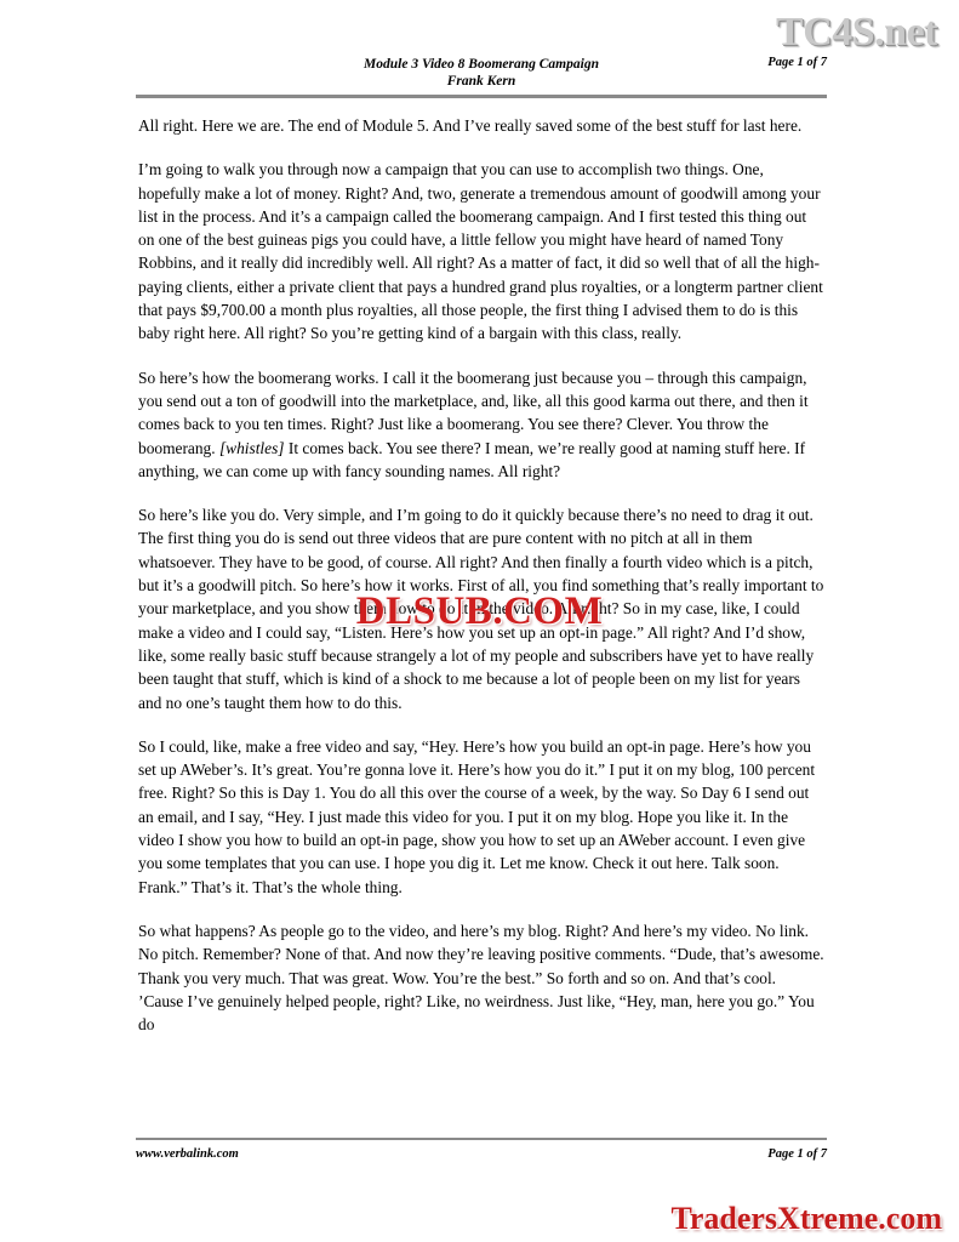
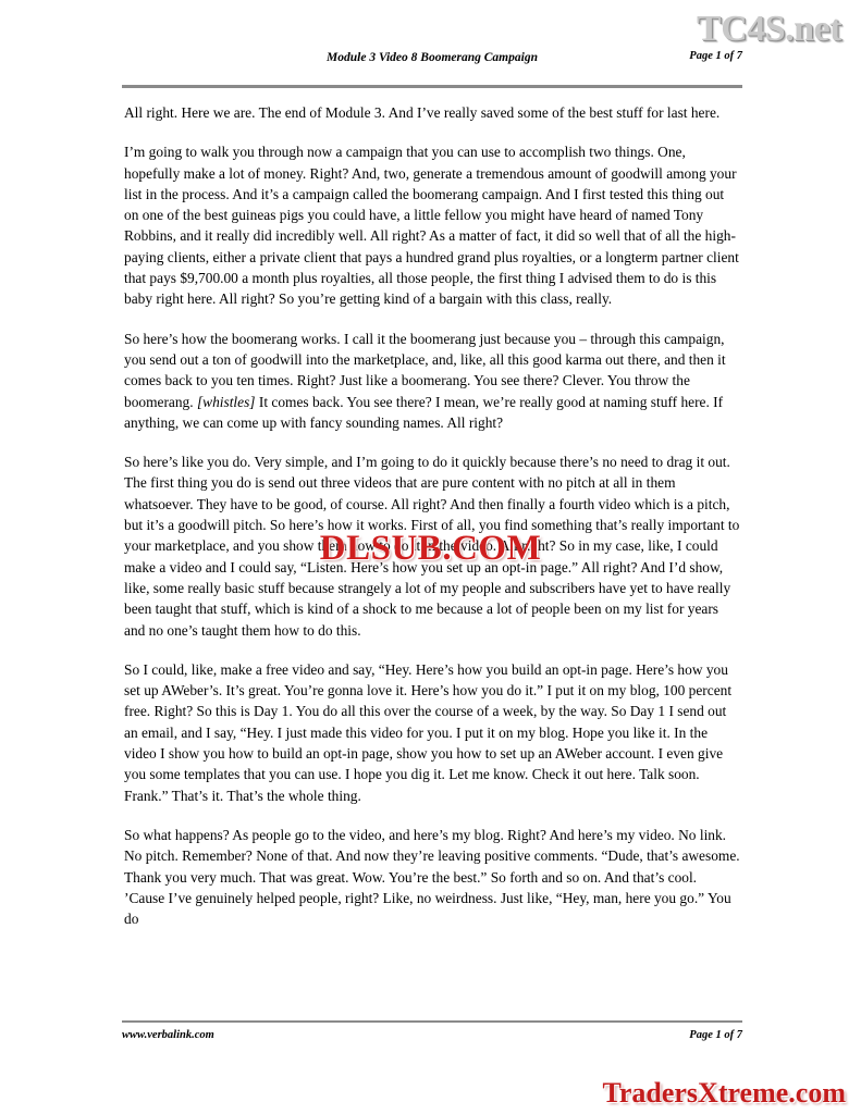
  TC4S.net
  Module 3 Video 8 Boomerang Campaign
- Frank Kern
  Page 1 of 7
- All right. Here we are. The end of Module 5. And I’ve really saved some of the best stuff for last here.
+ All right. Here we are. The end of Module 3. And I’ve really saved some of the best stuff for last here.
  I’m going to walk you through now a campaign that you can use to accomplish two things. One, hopefully make a lot of money. Right? And, two, generate a tremendous amount of goodwill among your list in the process. And it’s a campaign called the boomerang campaign. And I first tested this thing out on one of the best guineas pigs you could have, a little fellow you might have heard of named Tony Robbins, and it really did incredibly well. All right? As a matter of fact, it did so well that of all the high-paying clients, either a private client that pays a hundred grand plus royalties, or a longterm partner client that pays $9,700.00 a month plus royalties, all those people, the first thing I advised them to do is this baby right here. All right? So you’re getting kind of a bargain with this class, really.
  So here’s how the boomerang works. I call it the boomerang just because you – through this campaign, you send out a ton of goodwill into the marketplace, and, like, all this good karma out there, and then it comes back to you ten times. Right? Just like a boomerang. You see there? Clever. You throw the boomerang. [whistles] It comes back. You see there? I mean, we’re really good at naming stuff here. If anything, we can come up with fancy sounding names. All right?
  So here’s like you do. Very simple, and I’m going to do it quickly because there’s no need to drag it out. The first thing you do is send out three videos that are pure content with no pitch at all in them whatsoever. They have to be good, of course. All right? And then finally a fourth video which is a pitch, but it’s a goodwill pitch. So here’s how it works. First of all, you find something that’s really important to your marketplace, and you show them how to do it in the video. All right? So in my case, like, I could make a video and I could say, “Listen. Here’s how you set up an opt-in page.” All right? And I’d show, like, some really basic stuff because strangely a lot of my people and subscribers have yet to have really been taught that stuff, which is kind of a shock to me because a lot of people been on my list for years and no one’s taught them how to do this.
- So I could, like, make a free video and say, “Hey. Here’s how you build an opt-in page. Here’s how you set up AWeber’s. It’s great. You’re gonna love it. Here’s how you do it.” I put it on my blog, 100 percent free. Right? So this is Day 1. You do all this over the course of a week, by the way. So Day 6 I send out an email, and I say, “Hey. I just made this video for you. I put it on my blog. Hope you like it. In the video I show you how to build an opt-in page, show you how to set up an AWeber account. I even give you some templates that you can use. I hope you dig it. Let me know. Check it out here. Talk soon. Frank.” That’s it. That’s the whole thing.
+ So I could, like, make a free video and say, “Hey. Here’s how you build an opt-in page. Here’s how you set up AWeber’s. It’s great. You’re gonna love it. Here’s how you do it.” I put it on my blog, 100 percent free. Right? So this is Day 1. You do all this over the course of a week, by the way. So Day 1 I send out an email, and I say, “Hey. I just made this video for you. I put it on my blog. Hope you like it. In the video I show you how to build an opt-in page, show you how to set up an AWeber account. I even give you some templates that you can use. I hope you dig it. Let me know. Check it out here. Talk soon. Frank.” That’s it. That’s the whole thing.
  So what happens? As people go to the video, and here’s my blog. Right? And here’s my video. No link. No pitch. Remember? None of that. And now they’re leaving positive comments. “Dude, that’s awesome. Thank you very much. That was great. Wow. You’re the best.” So forth and so on. And that’s cool. ’Cause I’ve genuinely helped people, right? Like, no weirdness. Just like, “Hey, man, here you go.” You do
  DLSUB.COM
  www.verbalink.com
  Page 1 of 7
  TradersXtreme.com
